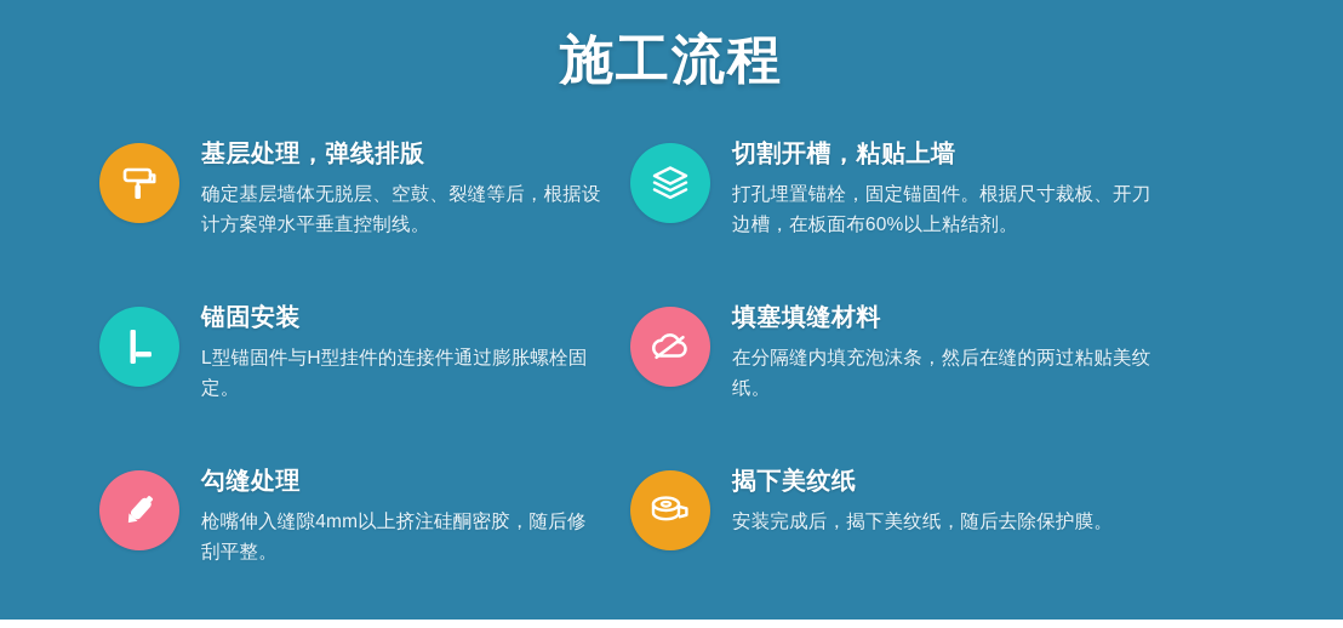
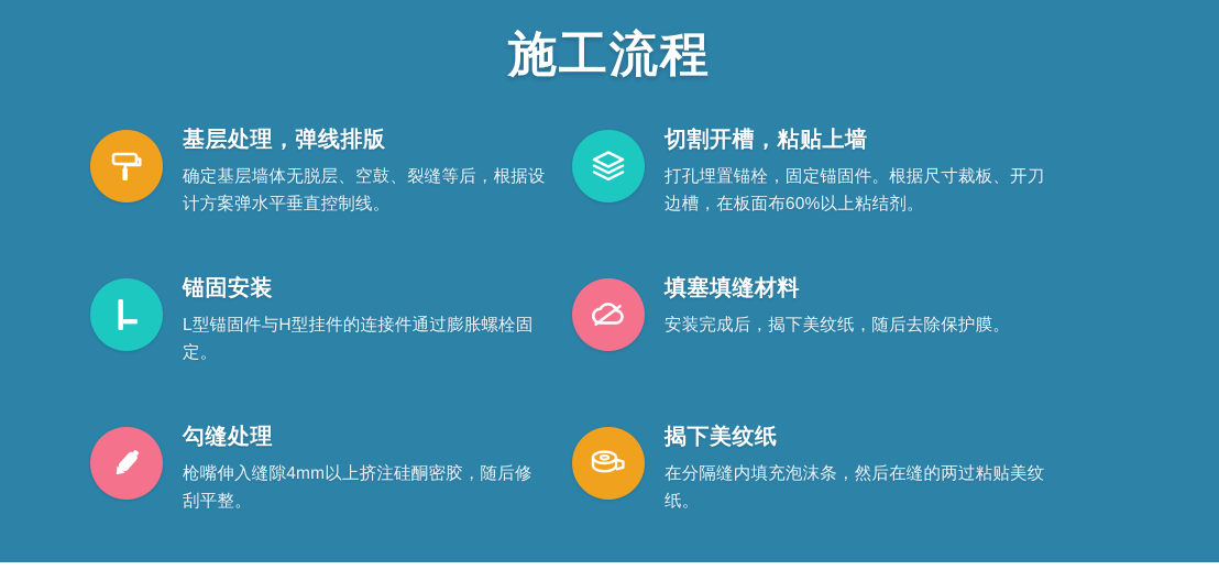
  施工流程
  基层处理，弹线排版
  确定基层墙体无脱层、空鼓、裂缝等后，根据设计方案弹水平垂直控制线。
  锚固安装
  L型锚固件与H型挂件的连接件通过膨胀螺栓固定。
  勾缝处理
  枪嘴伸入缝隙4mm以上挤注硅酮密胶，随后修刮平整。
  切割开槽，粘贴上墙
  打孔埋置锚栓，固定锚固件。根据尺寸裁板、开刀边槽，在板面布60%以上粘结剂。
  填塞填缝材料
- 在分隔缝内填充泡沫条，然后在缝的两过粘贴美纹纸。
+ 安装完成后，揭下美纹纸，随后去除保护膜。
  揭下美纹纸
- 安装完成后，揭下美纹纸，随后去除保护膜。
+ 在分隔缝内填充泡沫条，然后在缝的两过粘贴美纹纸。
